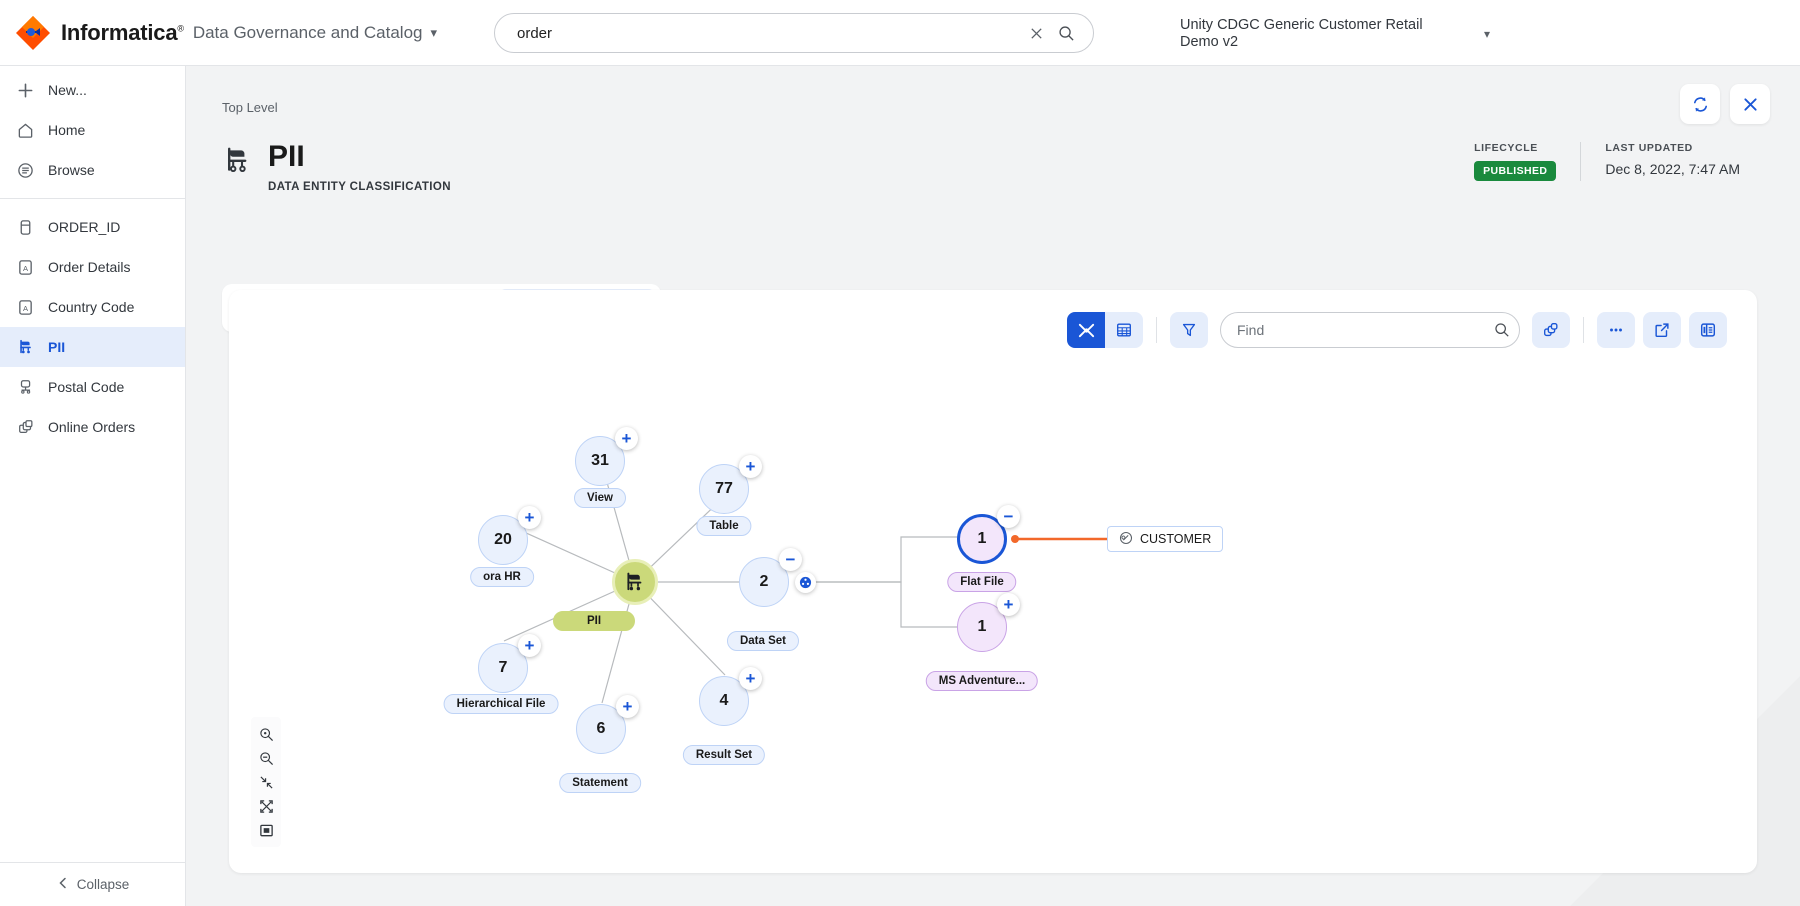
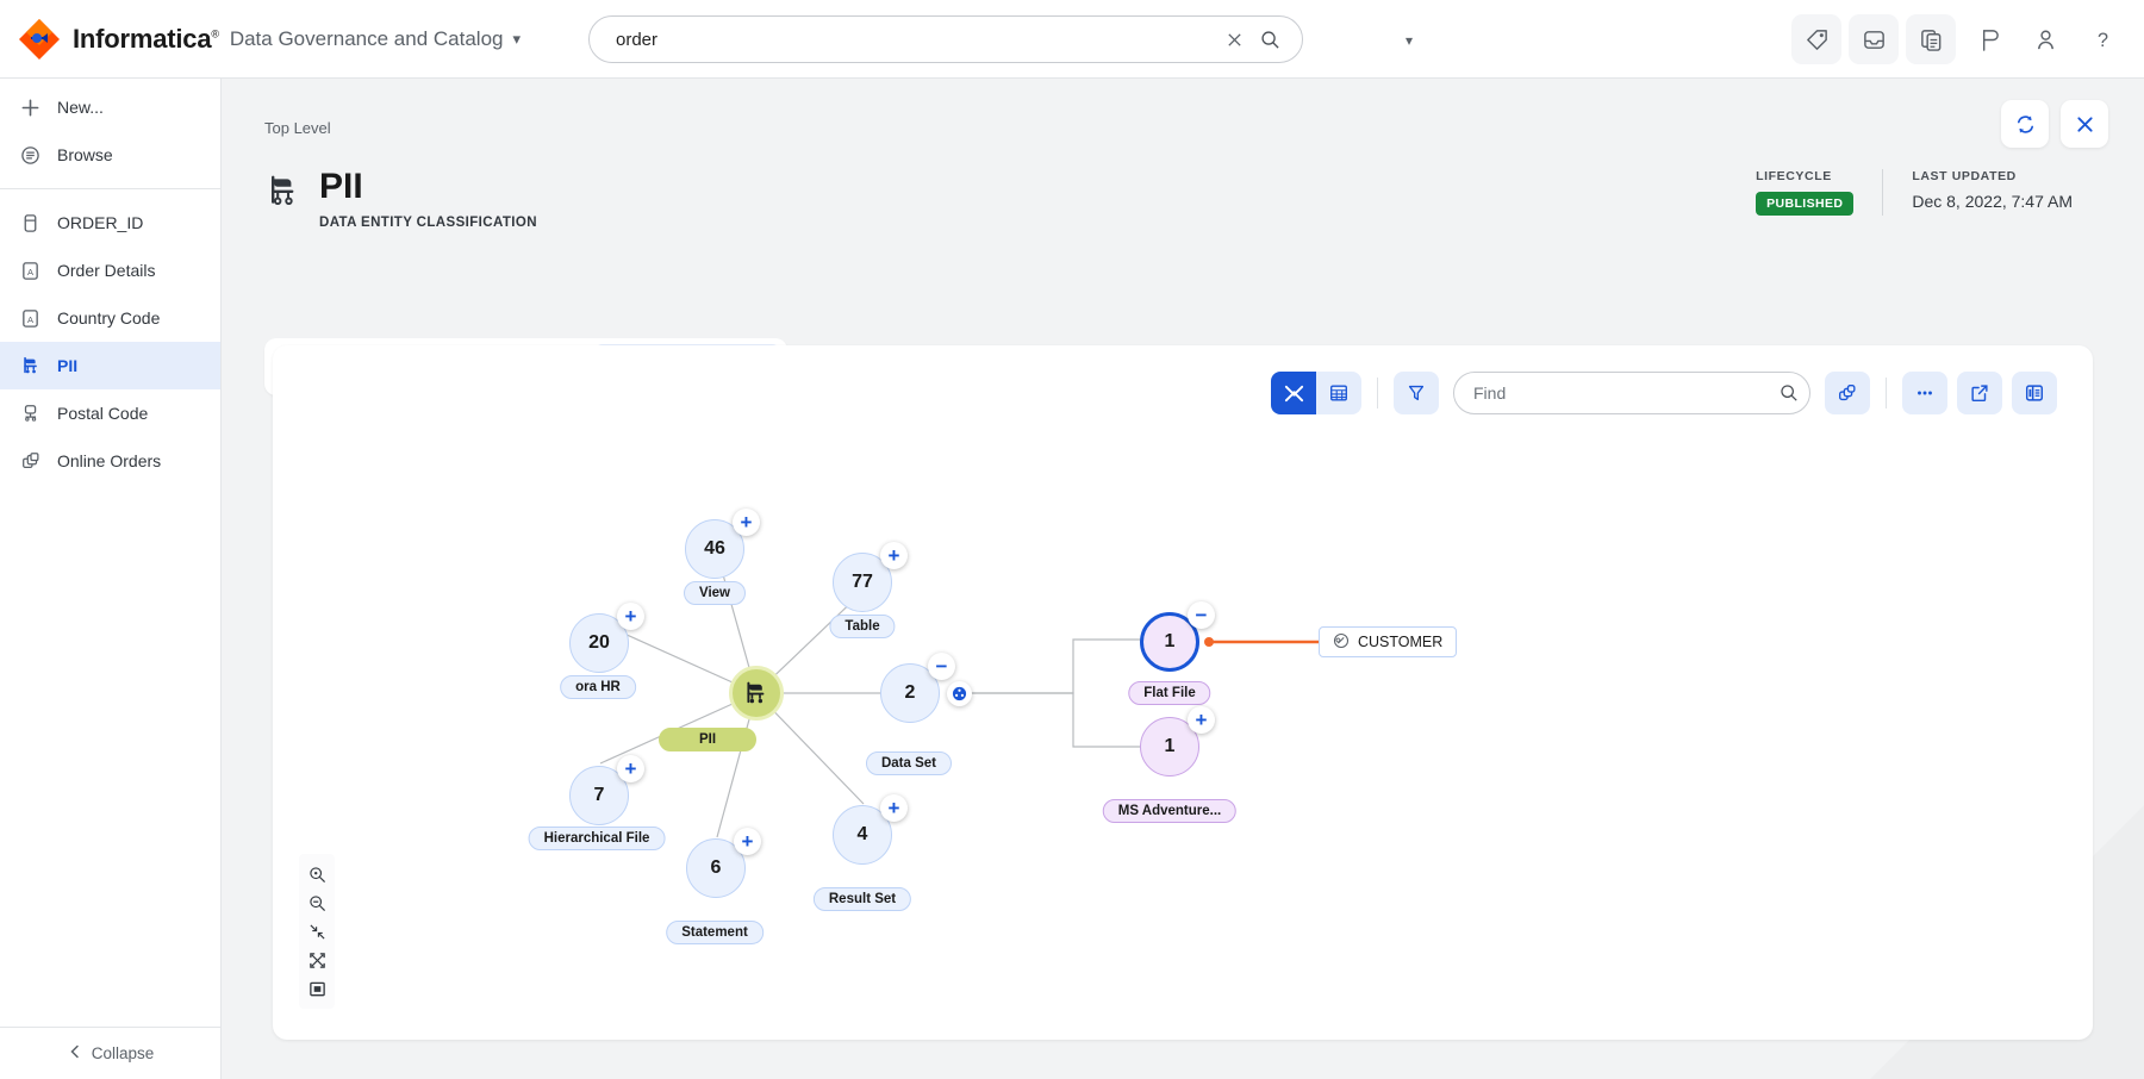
  Informatica®
  Data Governance and Catalog
  ▾
  order
- Unity CDGC Generic Customer Retail Demo v2
  ▾
+ ?
  New...
- Home
  Browse
  ORDER_ID
  A
  Order Details
  A
  Country Code
  PII
  Postal Code
  Online Orders
  Collapse
  Top Level
  PII
  DATA ENTITY CLASSIFICATION
  LIFECYCLE
  PUBLISHED
  LAST UPDATED
  Dec 8, 2022, 7:47 AM
  Find
- 31
+ 46
  +
  View
  77
  +
  Table
  20
  +
  ora HR
  7
  +
  Hierarchical File
  6
  +
  Statement
  4
  +
  Result Set
  PII
  2
  −
  Data Set
  1
  −
  Flat File
  1
  +
  MS Adventure...
  CUSTOMER
